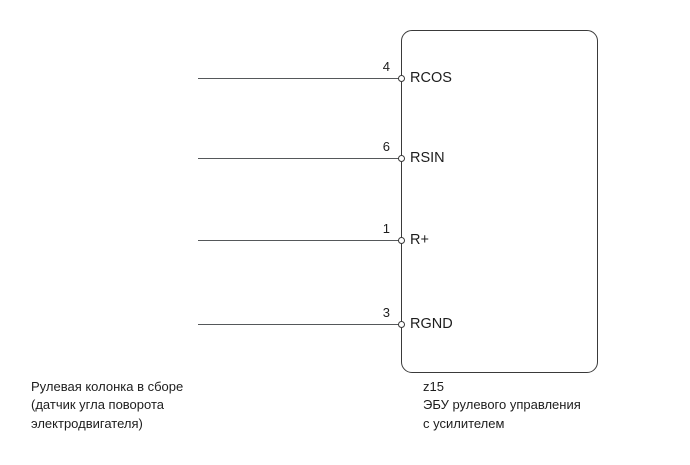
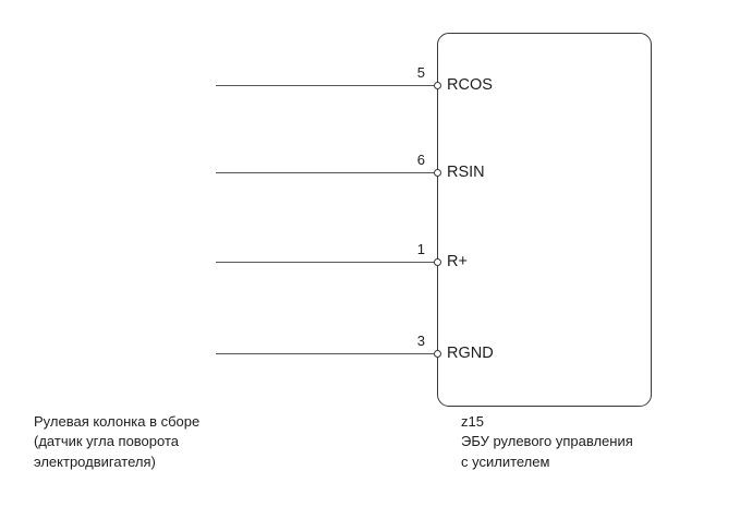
- 4
+ 5
  6
  1
  3
  RCOS
  RSIN
  R+
  RGND
  Рулевая колонка в сборе
  (датчик угла поворота
  электродвигателя)
  z15
  ЭБУ рулевого управления
  с усилителем
